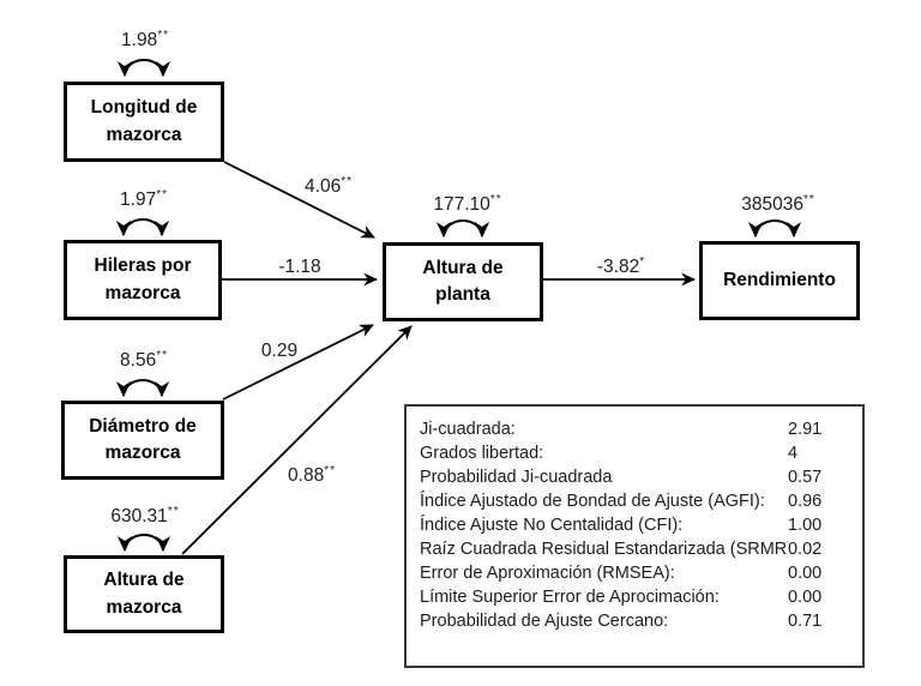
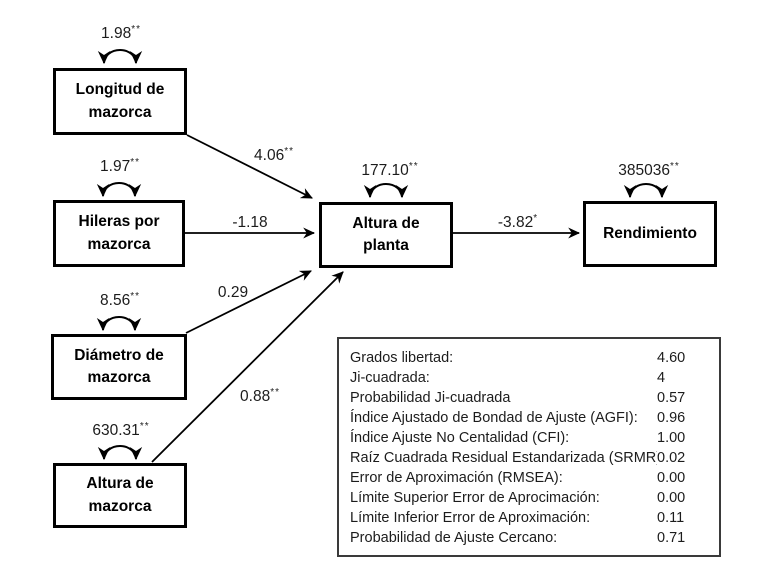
  Longitud de mazorca
  Hileras por mazorca
  Diámetro de mazorca
  Altura de mazorca
  Altura de planta
  Rendimiento
  1.98**
  1.97**
  8.56**
  630.31**
  177.10**
  385036**
  4.06**
  -1.18
  0.29
  0.88**
  -3.82*
- Ji-cuadrada:
+ Grados libertad:
- 2.91
+ 4.60
- Grados libertad:
+ Ji-cuadrada:
  4
  Probabilidad Ji-cuadrada
  0.57
  Índice Ajustado de Bondad de Ajuste (AGFI):
  0.96
  Índice Ajuste No Centalidad (CFI):
  1.00
  Raíz Cuadrada Residual Estandarizada (SRMR
  0.02
  Error de Aproximación (RMSEA):
  0.00
  Límite Superior Error de Aprocimación:
  0.00
+ Límite Inferior Error de Aproximación:
+ 0.11
  Probabilidad de Ajuste Cercano:
  0.71
